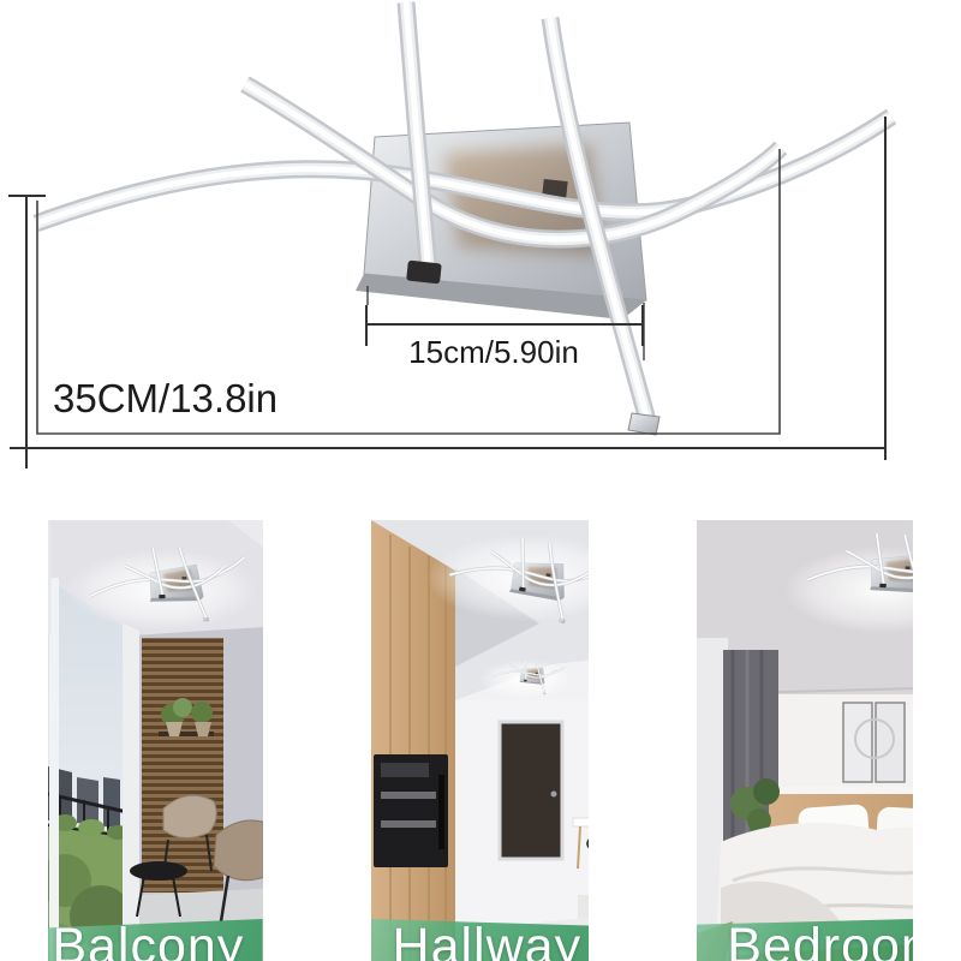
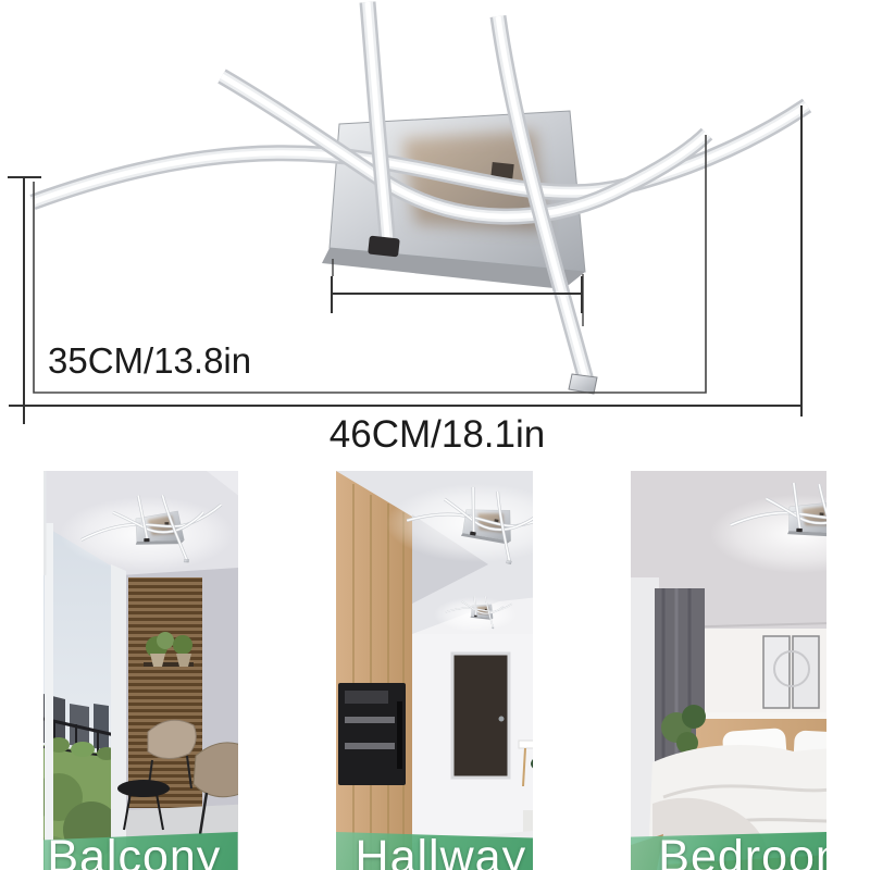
- 15cm/5.90in
  35CM/13.8in
+ 46CM/18.1in
  Balcony
  Hallway
  Bedroo
